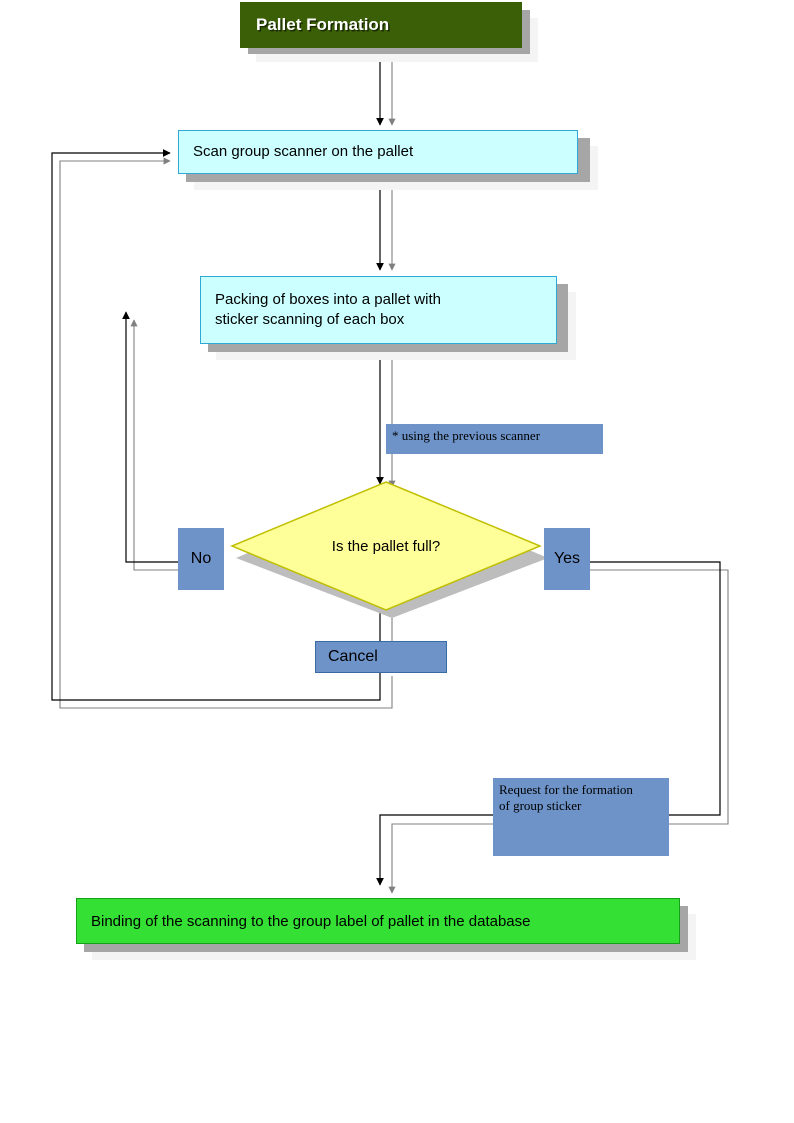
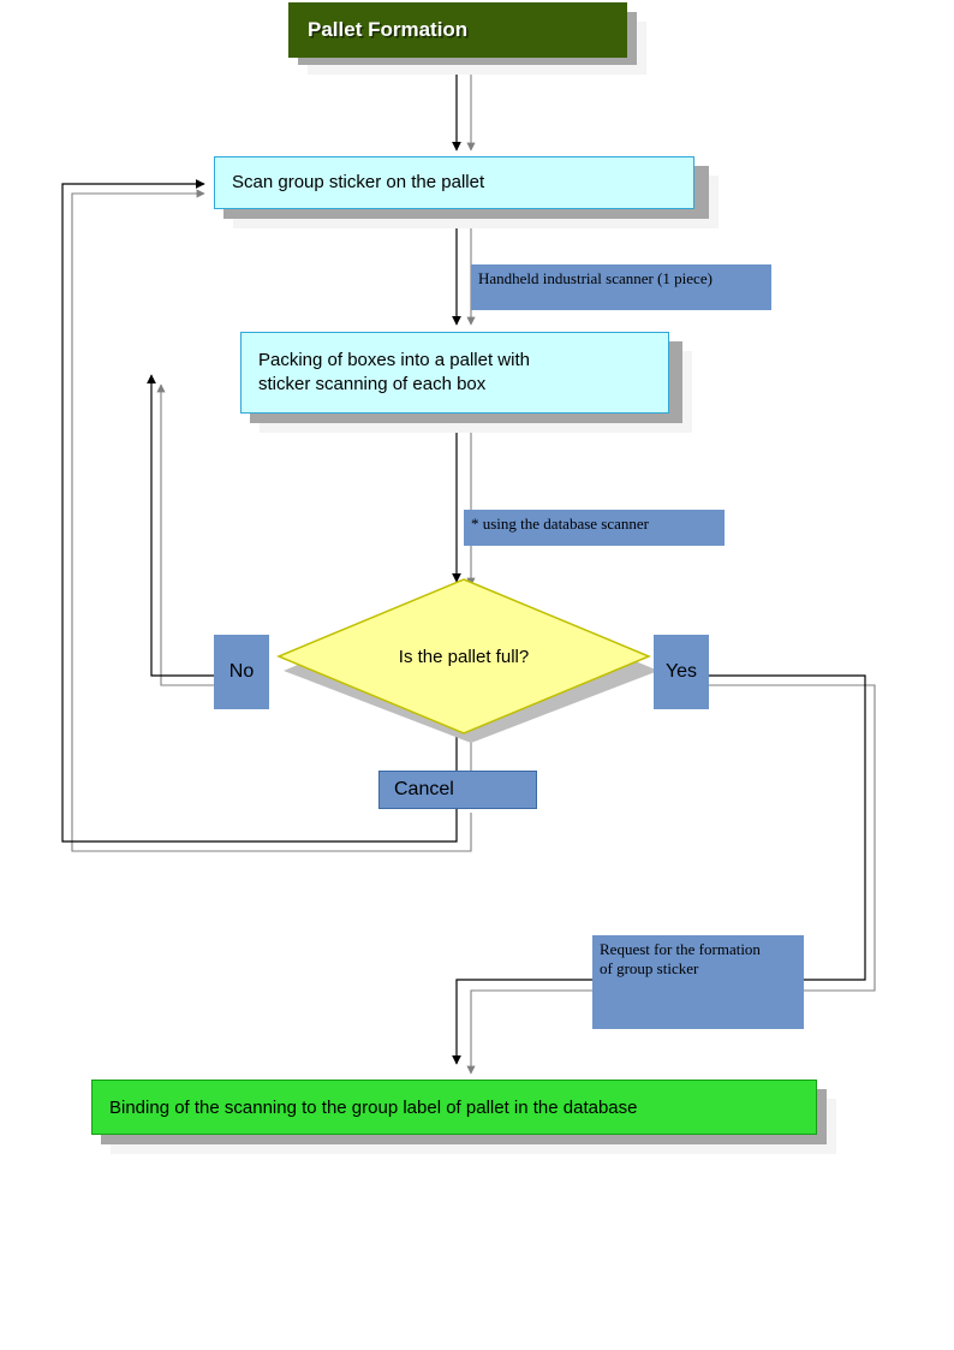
  Pallet Formation
- Scan group scanner on the pallet
+ Scan group sticker on the pallet
+ Handheld industrial scanner (1 piece)
  Packing of boxes into a pallet with
  sticker scanning of each box
- * using the previous scanner
+ * using the database scanner
  Is the pallet full?
  No
  Yes
  Cancel
  Request for the formation
  of group sticker
  Binding of the scanning to the group label of pallet in the database
